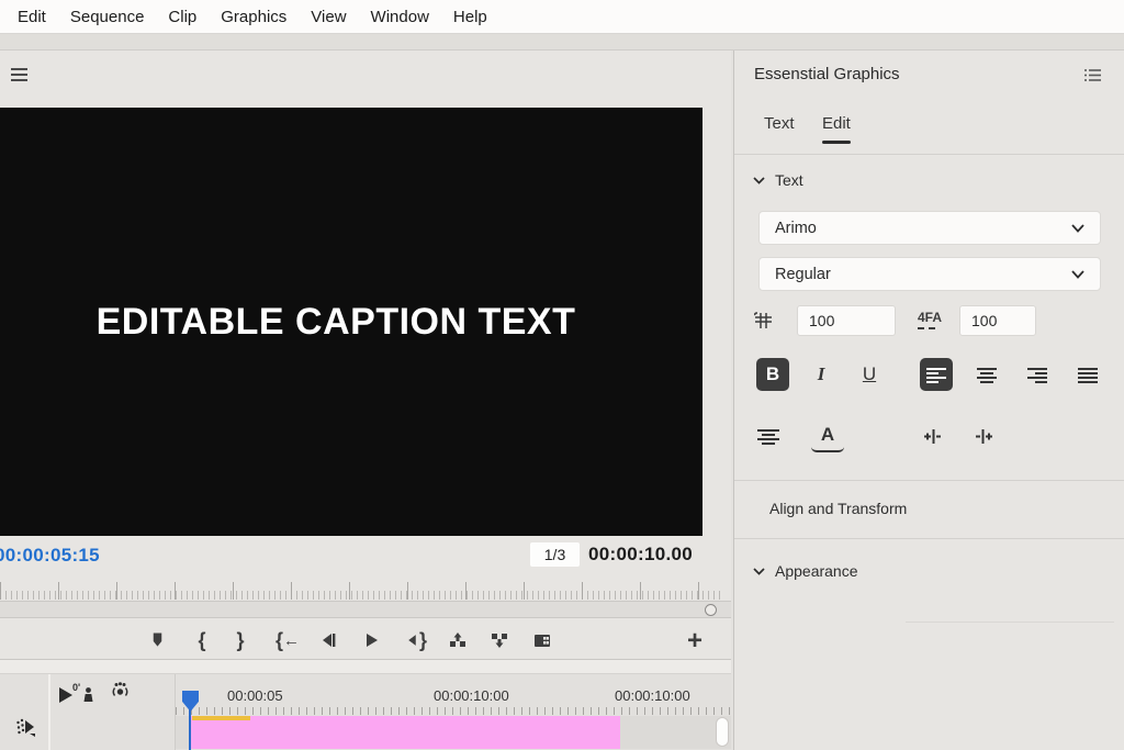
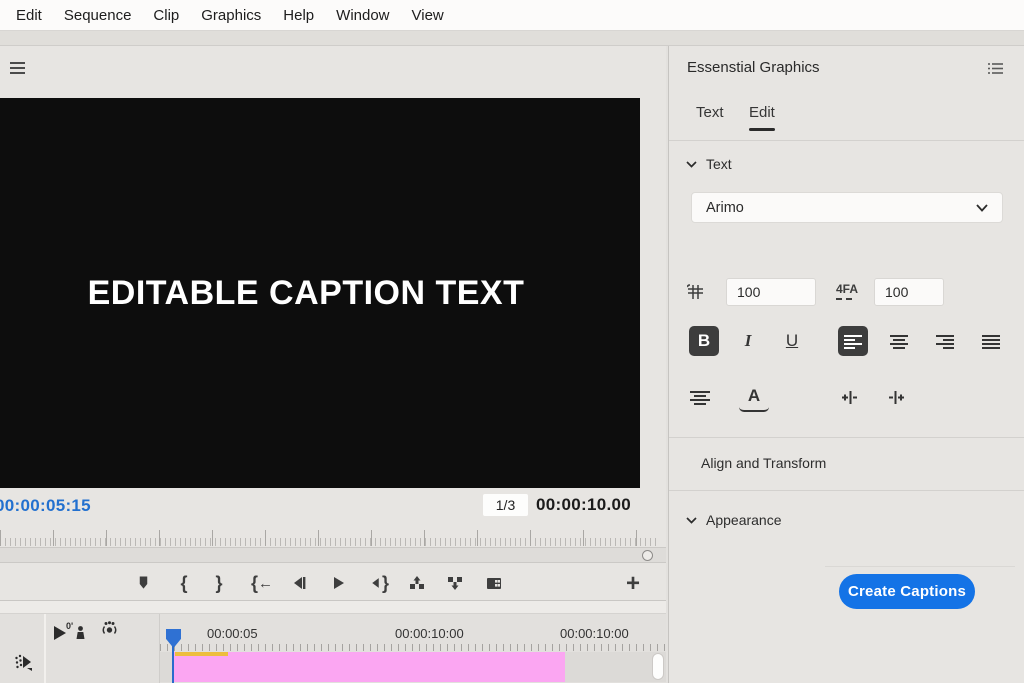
  Edit
  Sequence
  Clip
  Graphics
- View
+ Help
  Window
- Help
+ View
  EDITABLE CAPTION TEXT
  0:00:05:15
  1/3
  00:00:10.00
  {
  }
  {
  ←
  }
  +
  Essenstial Graphics
  Text
  Edit
  Text
  Arimo
- Regular
  100
  4FA
  100
  B
  I
  U
  A
  Align and Transform
  Appearance
+ Create Captions
  0'
  00:00:05
  00:00:10:00
  00:00:10:00
